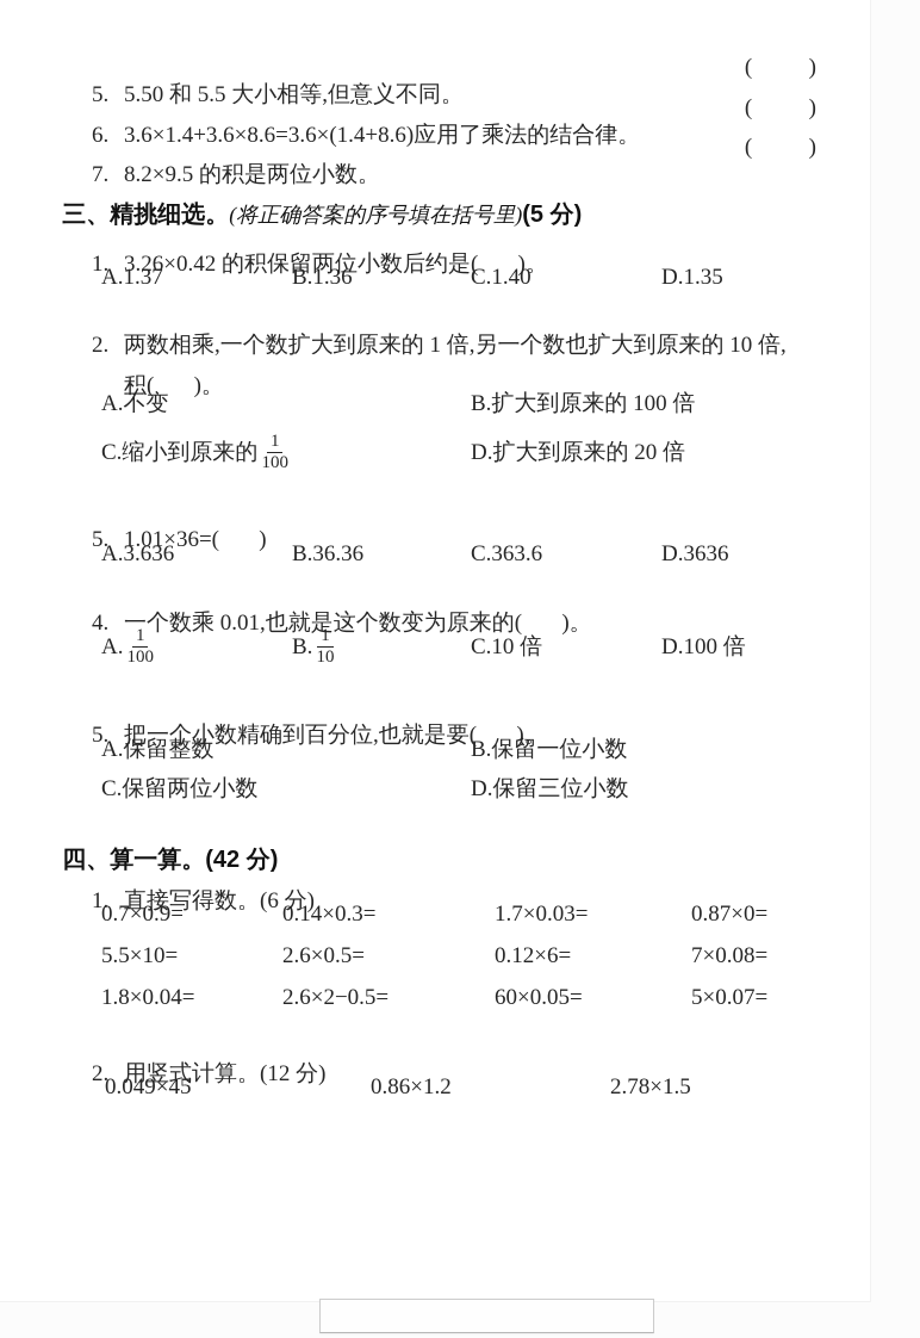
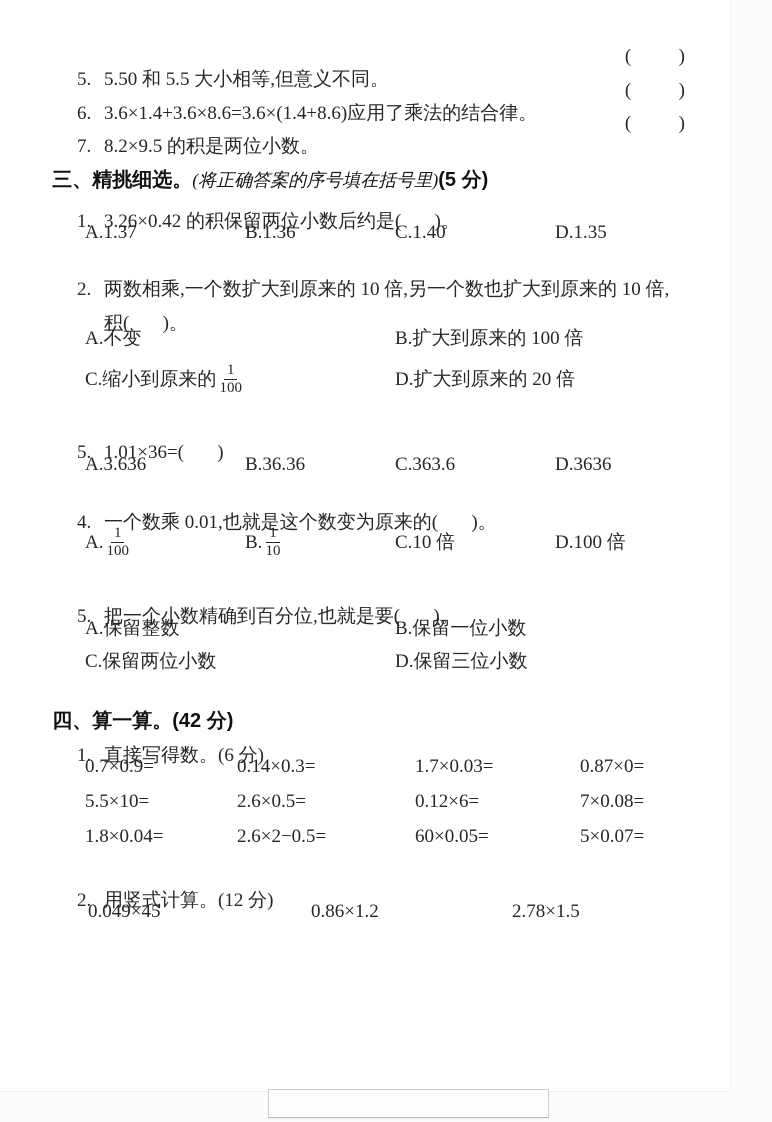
  5. 5.50 和 5.5 大小相等,但意义不同。
  ( )
  6. 3.6×1.4+3.6×8.6=3.6×(1.4+8.6)应用了乘法的结合律。
  ( )
  7. 8.2×9.5 的积是两位小数。
  ( )
  三、精挑细选。(将正确答案的序号填在括号里)(5 分)
  1. 3.26×0.42 的积保留两位小数后约是( )。
  A.1.37
  B.1.36
  C.1.40
  D.1.35
- 2. 两数相乘,一个数扩大到原来的 1 倍,另一个数也扩大到原来的 10 倍,
+ 2. 两数相乘,一个数扩大到原来的 10 倍,另一个数也扩大到原来的 10 倍,
  积( )。
  A.不变
  B.扩大到原来的 100 倍
  C.缩小到原来的
  1
  100
  D.扩大到原来的 20 倍
  5. 1.01×36=( )
  A.3.636
  B.36.36
  C.363.6
  D.3636
  4. 一个数乘 0.01,也就是这个数变为原来的( )。
  A.
  1
  100
  B.
  1
  10
  C.10 倍
  D.100 倍
  5. 把一个小数精确到百分位,也就是要( )。
  A.保留整数
  B.保留一位小数
  C.保留两位小数
  D.保留三位小数
  四、算一算。(42 分)
  1. 直接写得数。(6 分)
  0.7×0.9=
  0.14×0.3=
  1.7×0.03=
  0.87×0=
  5.5×10=
  2.6×0.5=
  0.12×6=
  7×0.08=
  1.8×0.04=
  2.6×2−0.5=
  60×0.05=
  5×0.07=
  2. 用竖式计算。(12 分)
  0.049×45
  0.86×1.2
  2.78×1.5
